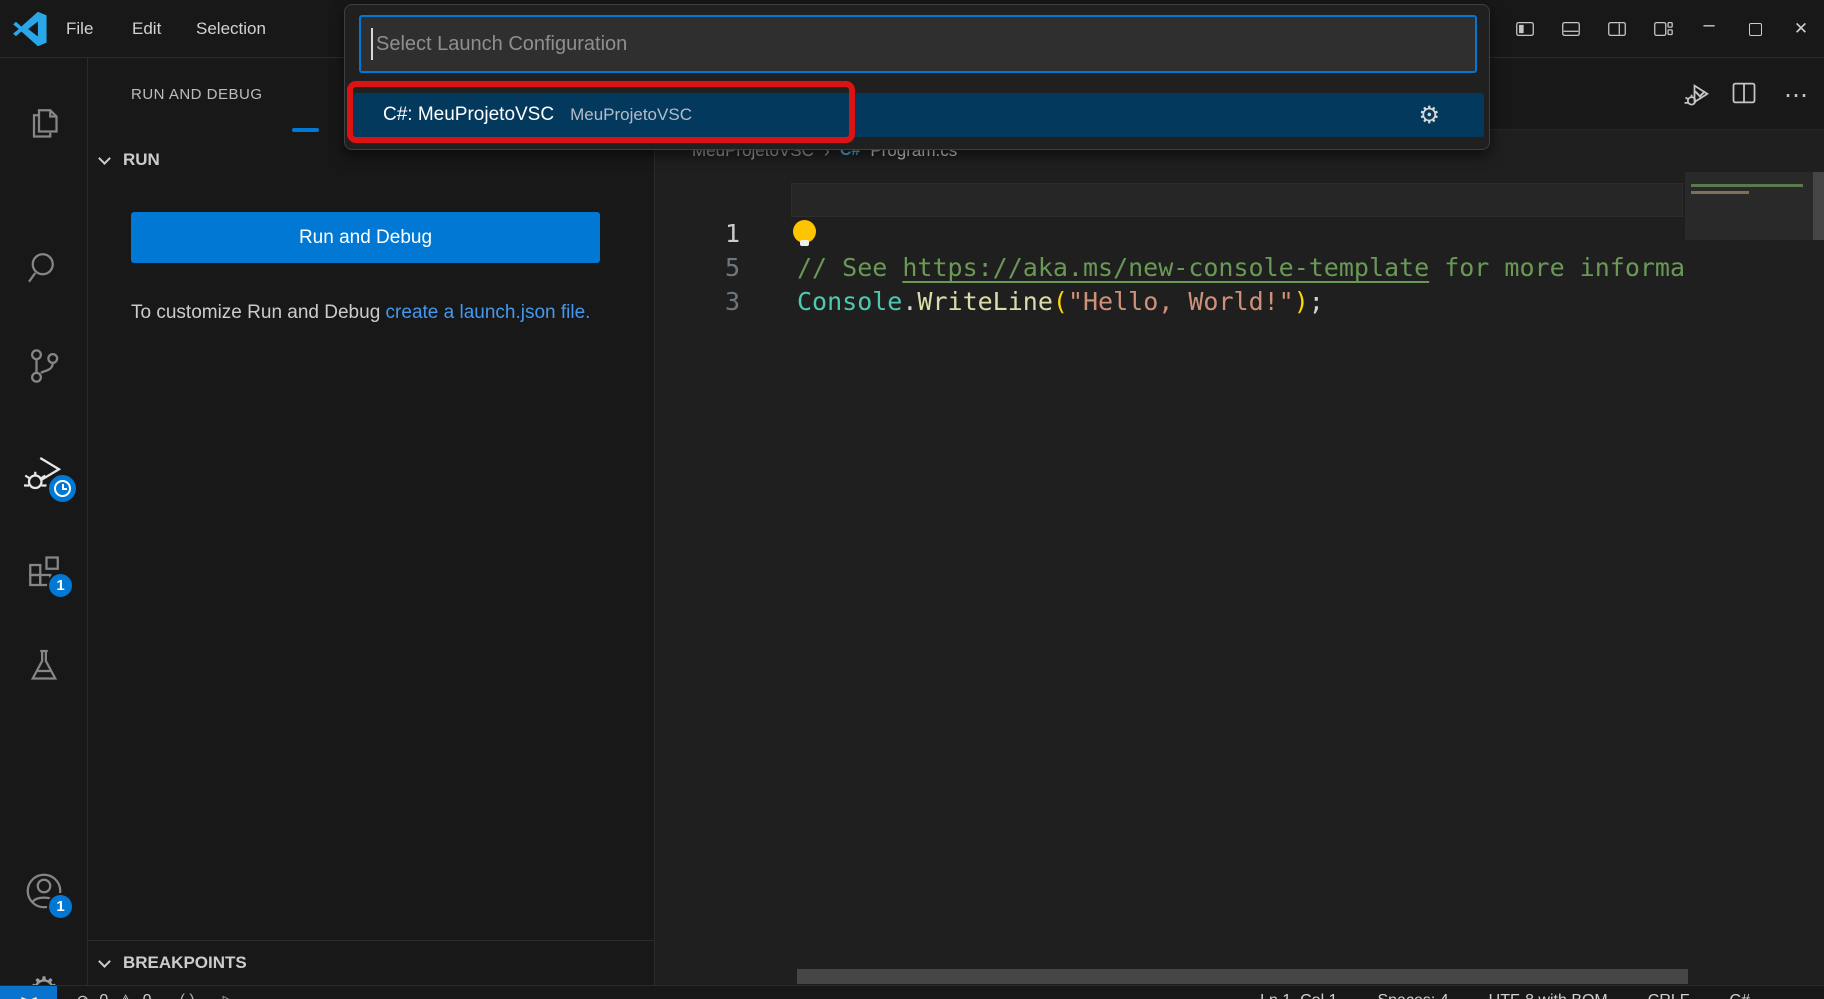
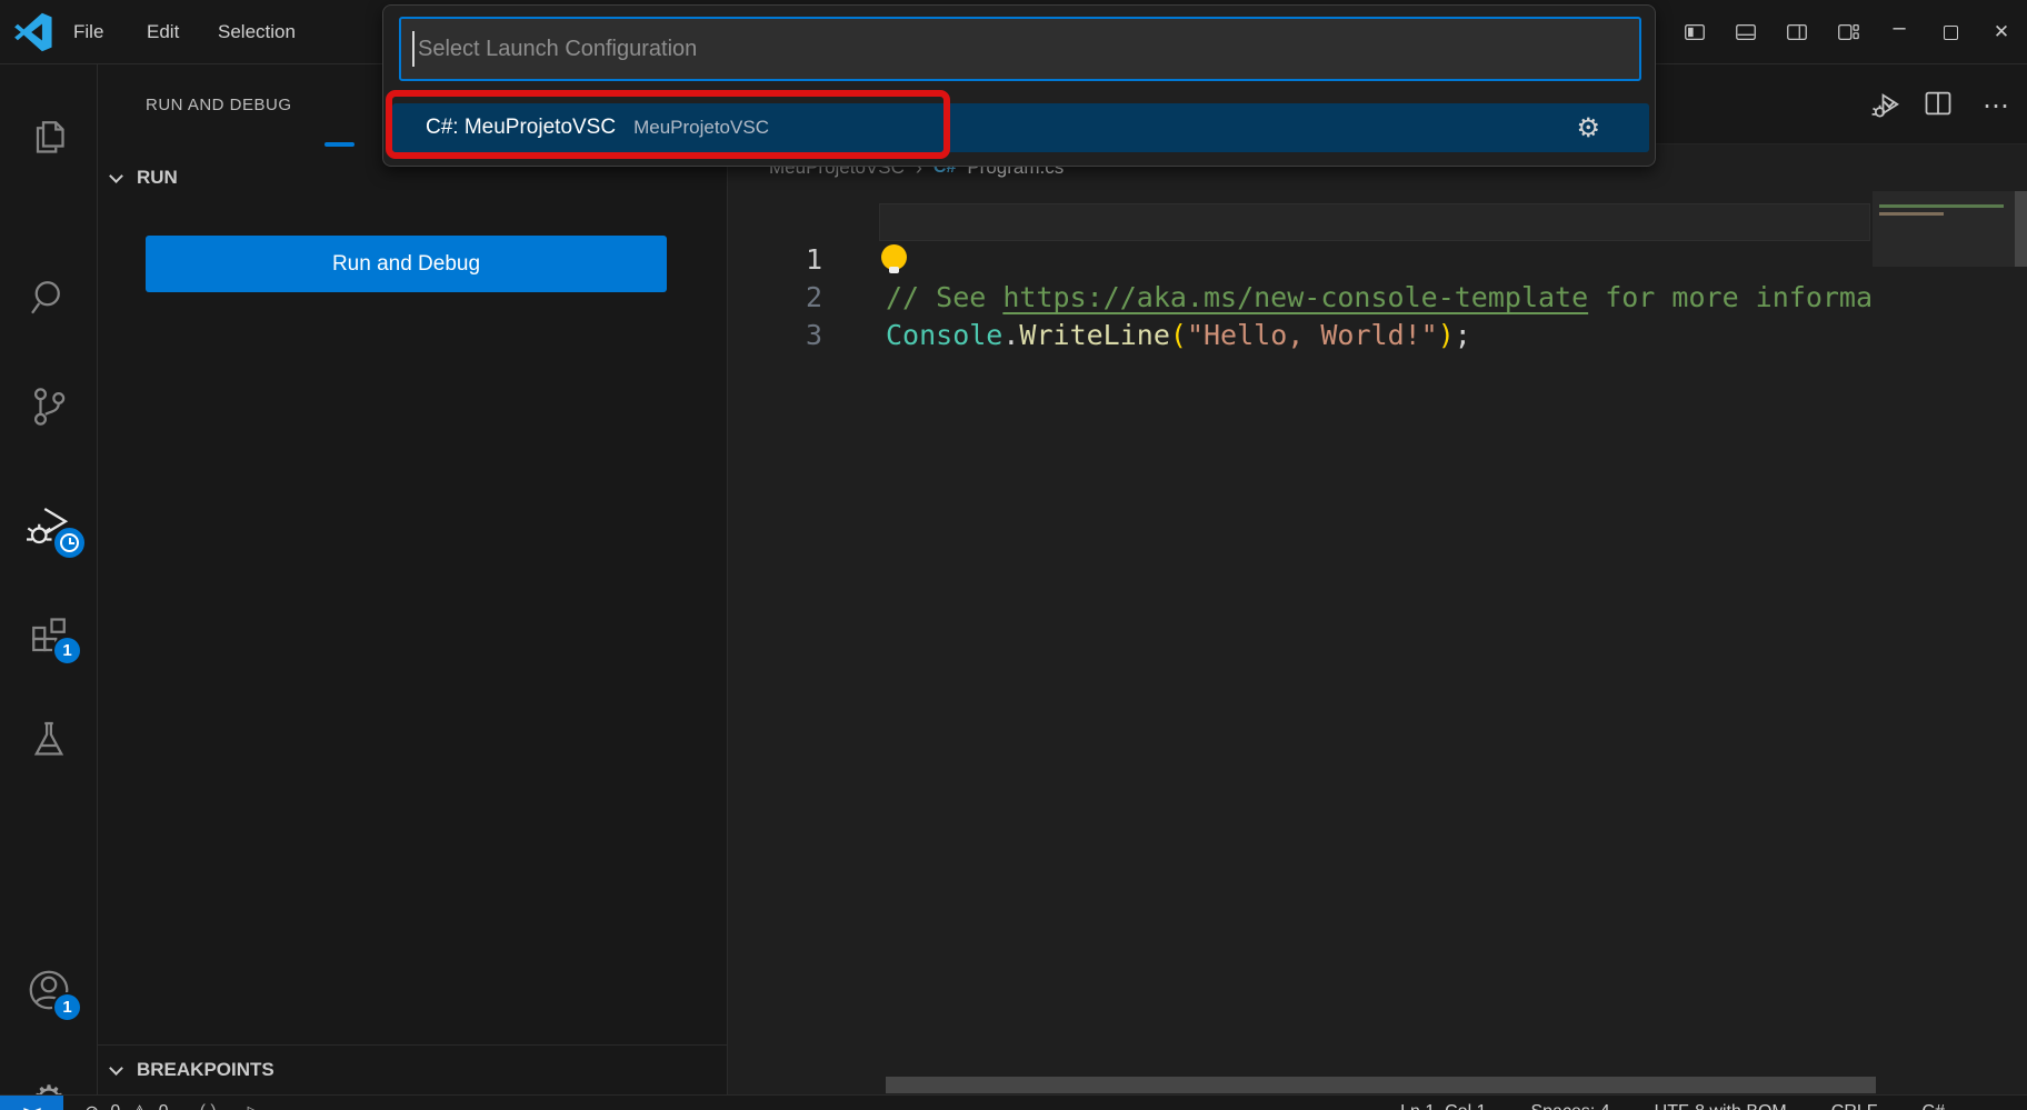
  File
  Edit
  Selection
  –
  ✕
  1
  1
  RUN AND DEBUG
  RUN
  Run and Debug
- To customize Run and Debug create a launch.json file.
  BREAKPOINTS
  ⋯
  MeuProjetoVSC
  ›
  C#
  Program.cs
  1
  // See https://aka.ms/new-console-template for more informa
- 5
+ 2
  Console.WriteLine("Hello, World!");
  3
  Select Launch Configuration
  C#: MeuProjetoVSC
  MeuProjetoVSC
  ⚙
